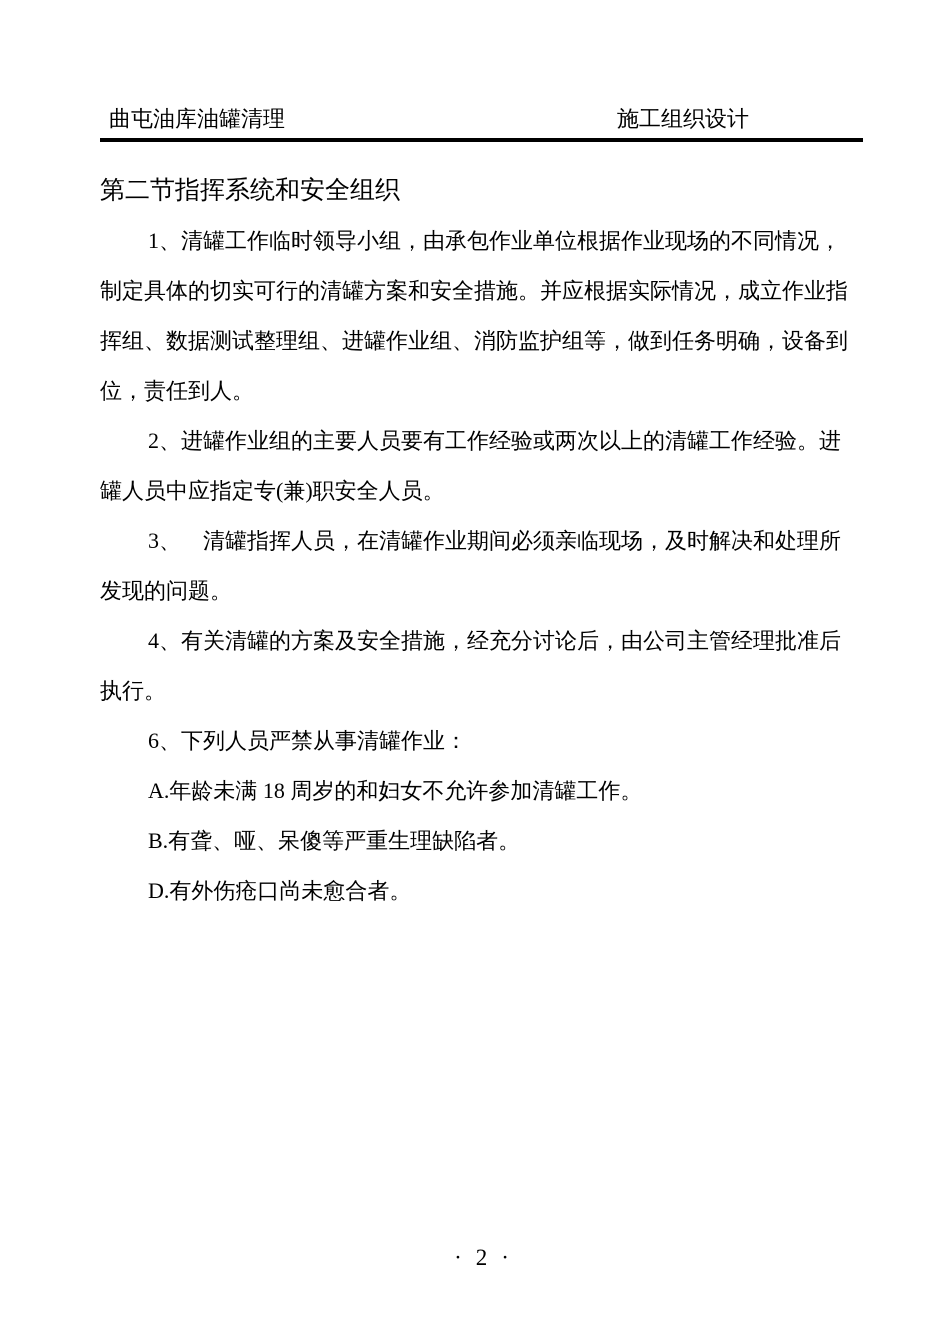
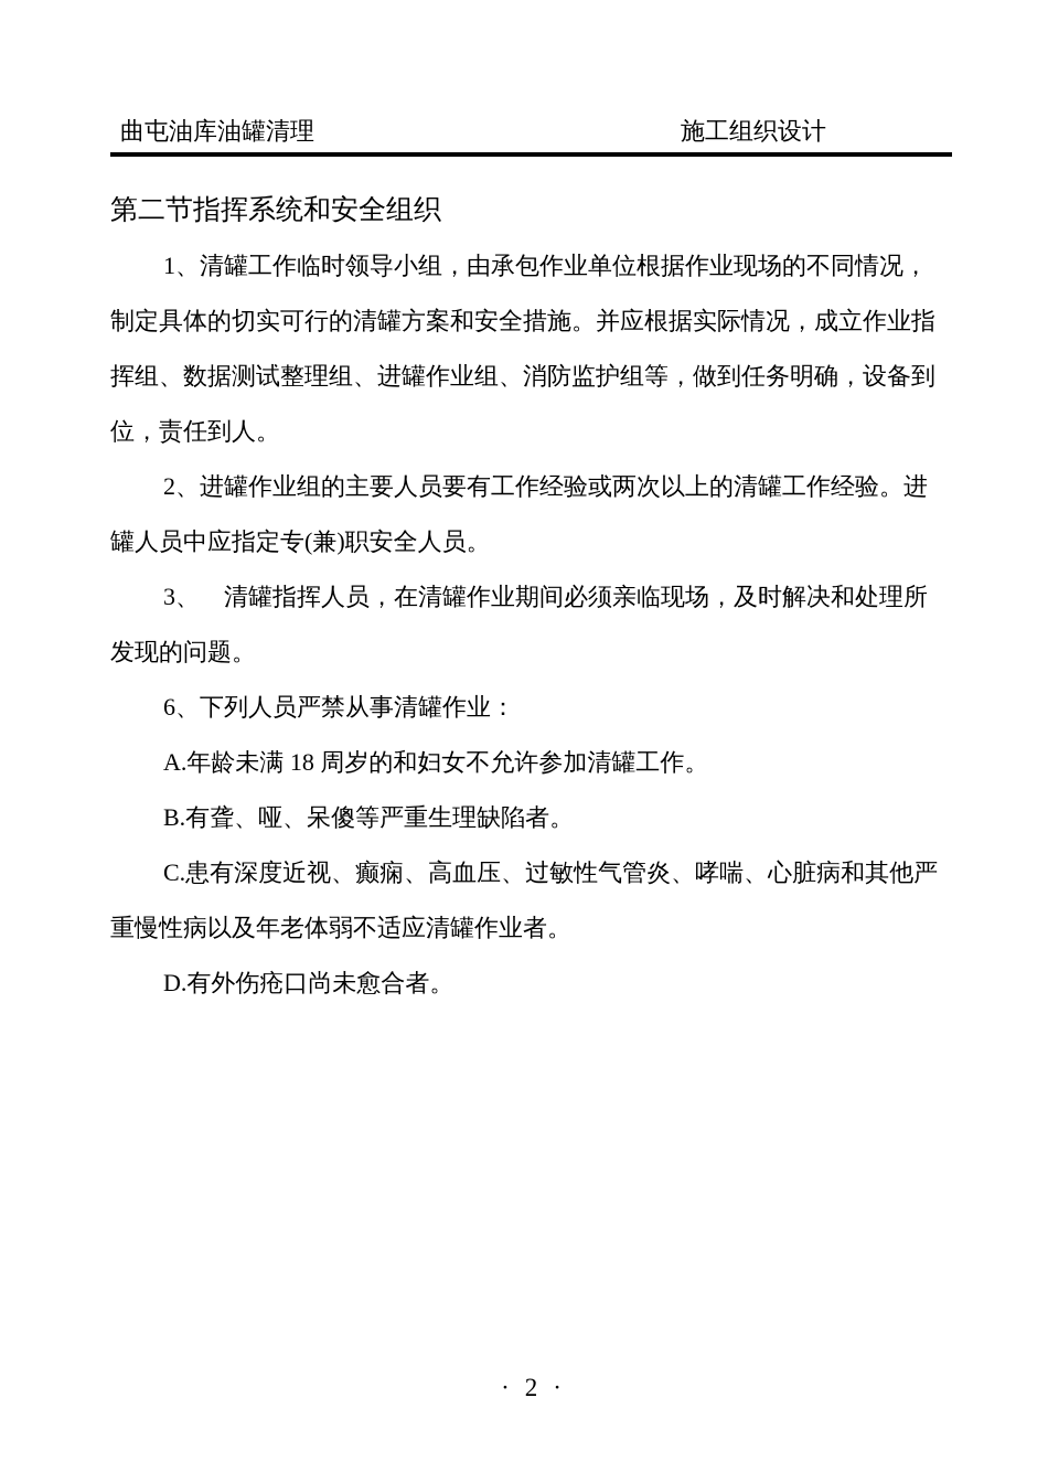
  曲屯油库油罐清理
  施工组织设计
  第二节指挥系统和安全组织
  1、清罐工作临时领导小组，由承包作业单位根据作业现场的不同情况，
  制定具体的切实可行的清罐方案和安全措施。并应根据实际情况，成立作业指
  挥组、数据测试整理组、进罐作业组、消防监护组等，做到任务明确，设备到
  位，责任到人。
  2、进罐作业组的主要人员要有工作经验或两次以上的清罐工作经验。进
  罐人员中应指定专(兼)职安全人员。
  3、 清罐指挥人员，在清罐作业期间必须亲临现场，及时解决和处理所
  发现的问题。
- 4、有关清罐的方案及安全措施，经充分讨论后，由公司主管经理批准后
- 执行。
  6、下列人员严禁从事清罐作业：
  A.年龄未满 18 周岁的和妇女不允许参加清罐工作。
  B.有聋、哑、呆傻等严重生理缺陷者。
+ C.患有深度近视、癫痫、高血压、过敏性气管炎、哮喘、心脏病和其他严
+ 重慢性病以及年老体弱不适应清罐作业者。
  D.有外伤疮口尚未愈合者。
  ·
  2
  ·
